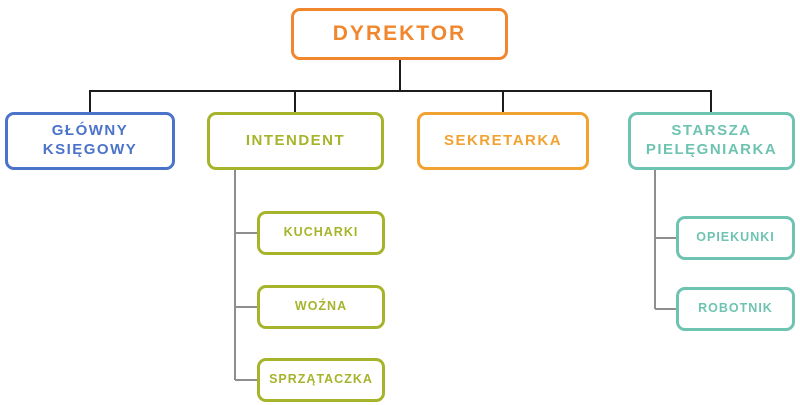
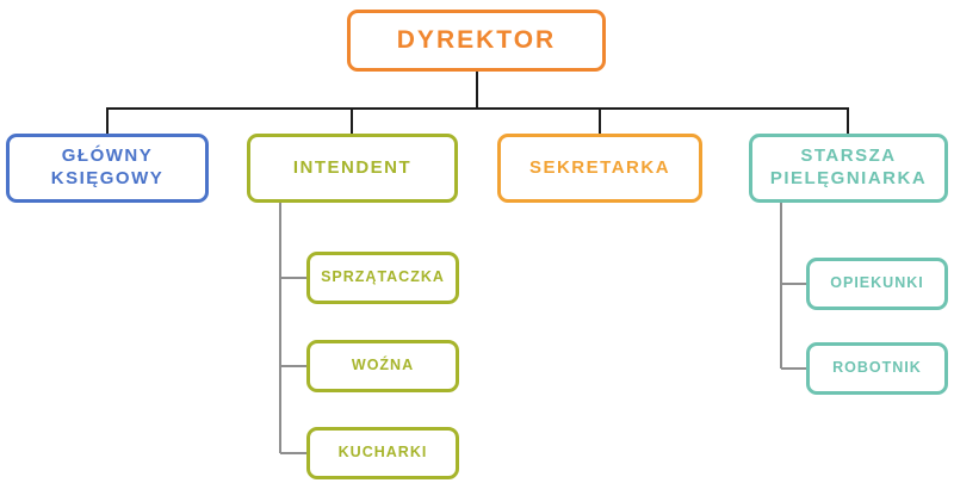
  DYREKTOR
  GŁÓWNY KSIĘGOWY
  INTENDENT
  SEKRETARKA
  STARSZA PIELĘGNIARKA
- KUCHARKI
+ SPRZĄTACZKA
  WOŹNA
- SPRZĄTACZKA
+ KUCHARKI
  OPIEKUNKI
  ROBOTNIK
